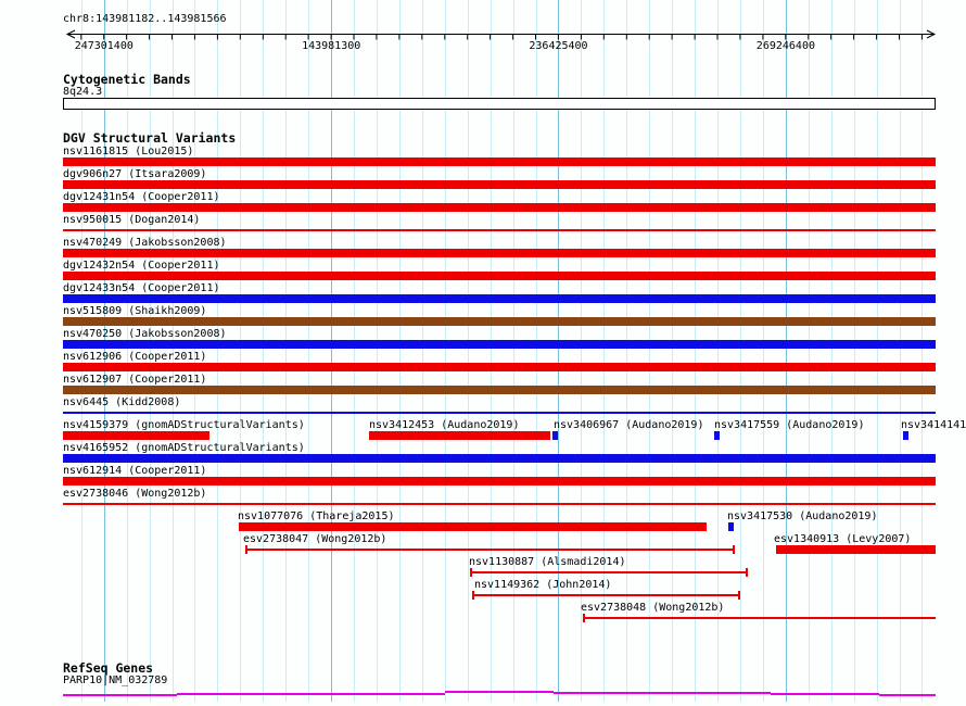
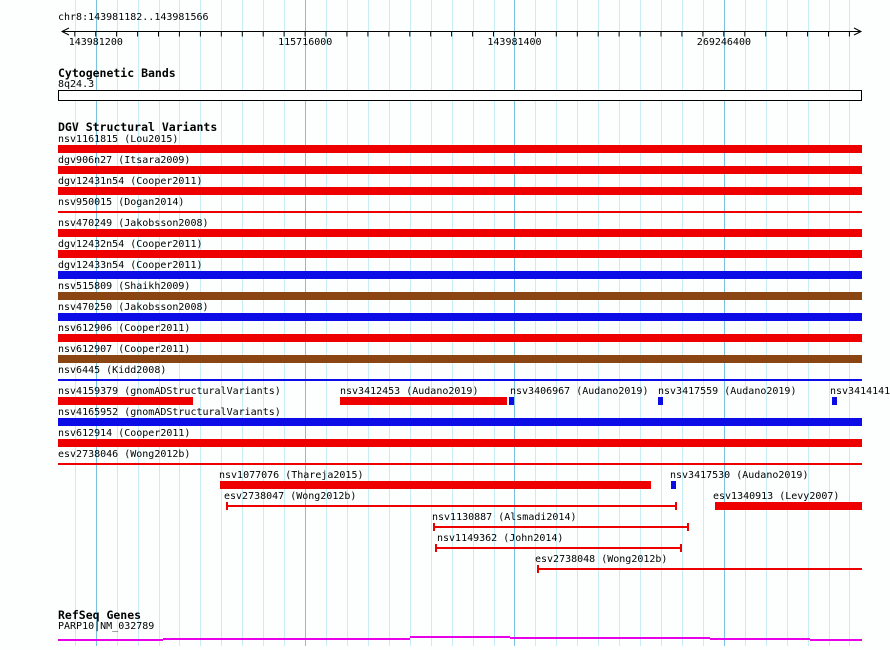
  chr8:143981182..143981566
- 247301400
+ 143981200
- 143981300
+ 115716000
- 236425400
+ 143981400
  269246400
  Cytogenetic Bands
  8q24.3
  DGV Structural Variants
  nsv1161815 (Lou2015)
  dgv906n27 (Itsara2009)
  dgv12431n54 (Cooper2011)
  nsv950015 (Dogan2014)
  nsv470249 (Jakobsson2008)
  dgv12432n54 (Cooper2011)
  dgv12433n54 (Cooper2011)
  nsv515809 (Shaikh2009)
  nsv470250 (Jakobsson2008)
  nsv612906 (Cooper2011)
  nsv612907 (Cooper2011)
  nsv6445 (Kidd2008)
  nsv4159379 (gnomADStructuralVariants)
  nsv3412453 (Audano2019)
  nsv3406967 (Audano2019)
  nsv3417559 (Audano2019)
  nsv3414141
  nsv4165952 (gnomADStructuralVariants)
  nsv612914 (Cooper2011)
  esv2738046 (Wong2012b)
  nsv1077076 (Thareja2015)
  nsv3417530 (Audano2019)
  esv2738047 (Wong2012b)
  esv1340913 (Levy2007)
  nsv1130887 (Alsmadi2014)
  nsv1149362 (John2014)
  esv2738048 (Wong2012b)
  RefSeq Genes
  PARP10|NM_032789
